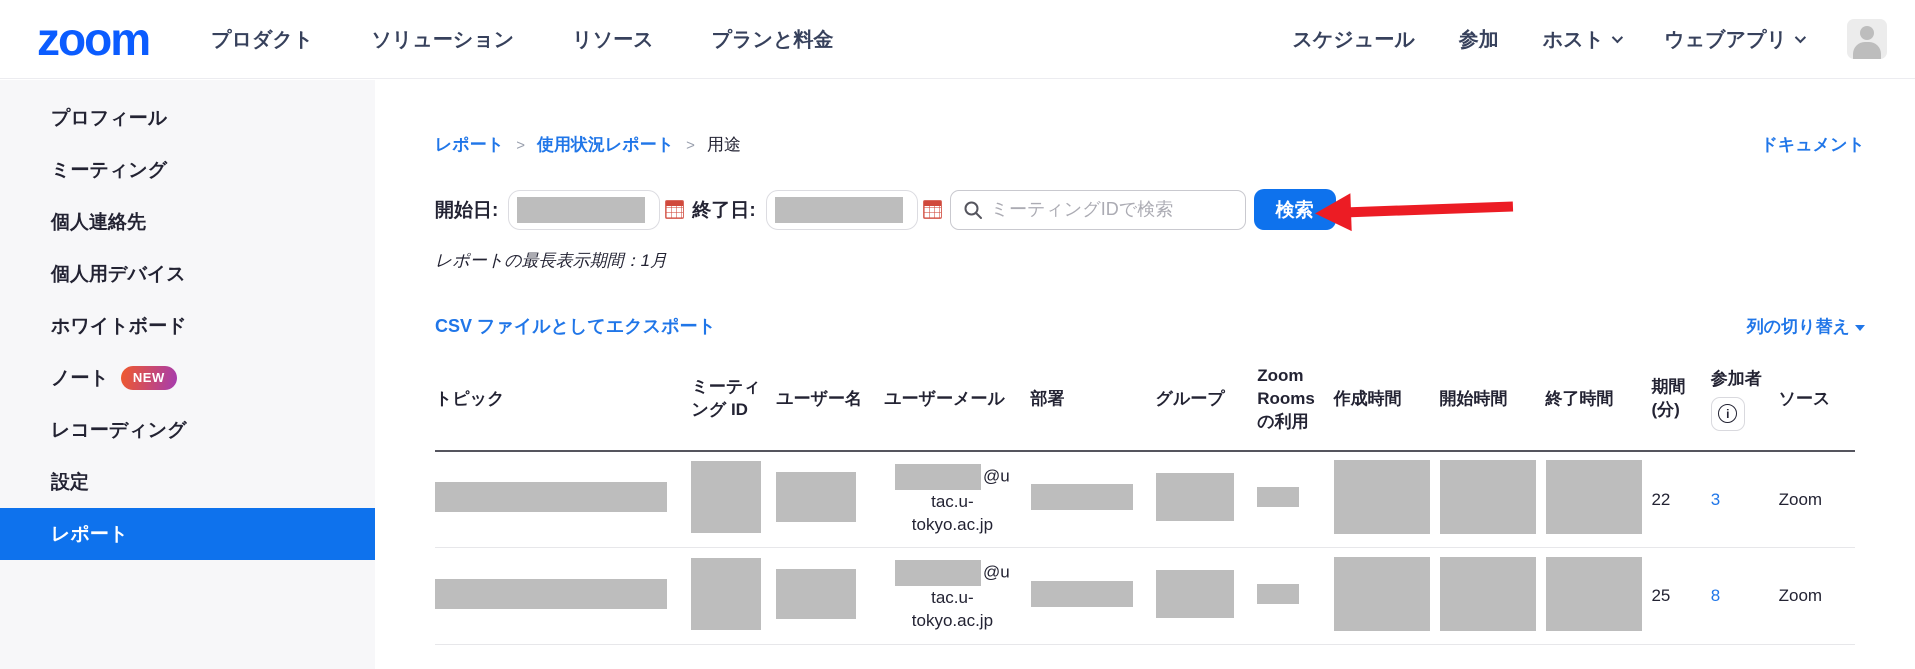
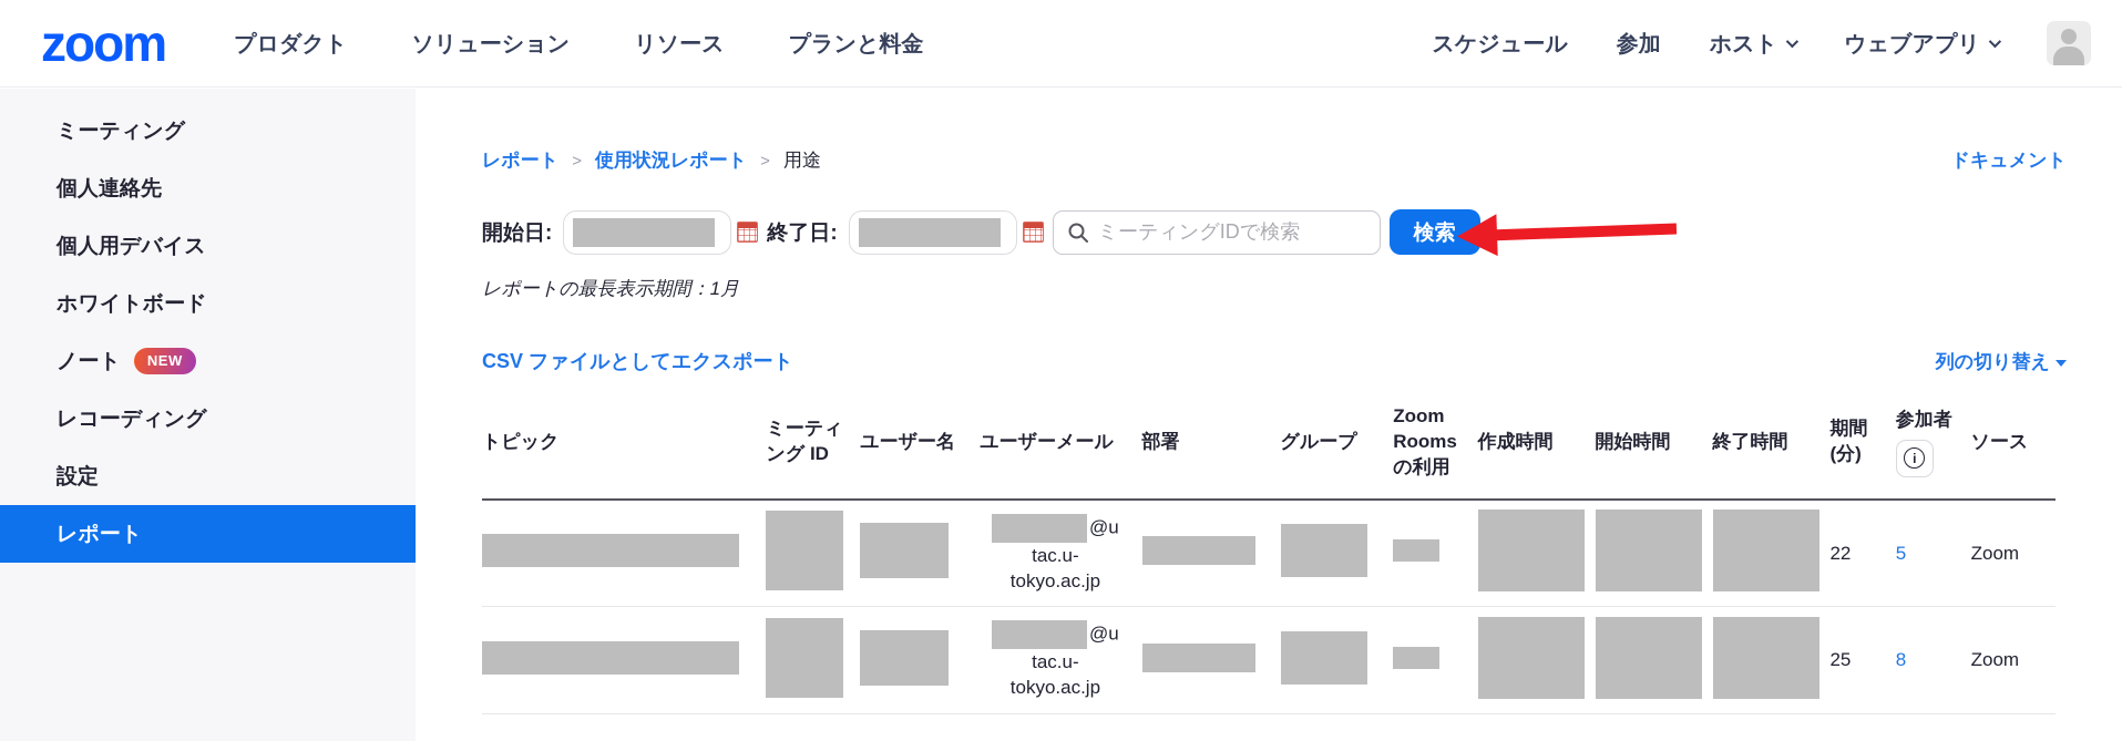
  zoom
  プロダクト
  ソリューション
  リソース
  プランと料金
  スケジュール
  参加
  ホスト
  ウェブアプリ
- プロフィール
  ミーティング
  個人連絡先
  個人用デバイス
  ホワイトボード
  ノート
  NEW
  レコーディング
  設定
  レポート
  レポート
  >
  使用状況レポート
  >
  用途
  ドキュメント
  開始日:
  終了日:
  ミーティングIDで検索
  検索
  レポートの最長表示期間：1月
  CSV ファイルとしてエクスポート
  列の切り替え
  トピック	ミーティング ID	ユーザー名	ユーザーメール	部署	グループ	Zoom Rooms の利用	作成時間	開始時間	終了時間	期間 (分)	参加者 i	ソース
- 			@u tac.u- tokyo.ac.jp							22	3	Zoom
+ 			@u tac.u- tokyo.ac.jp							22	5	Zoom
  			@u tac.u- tokyo.ac.jp							25	8	Zoom
